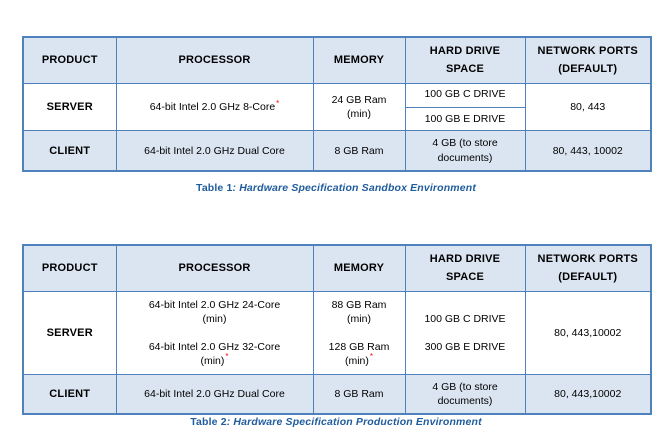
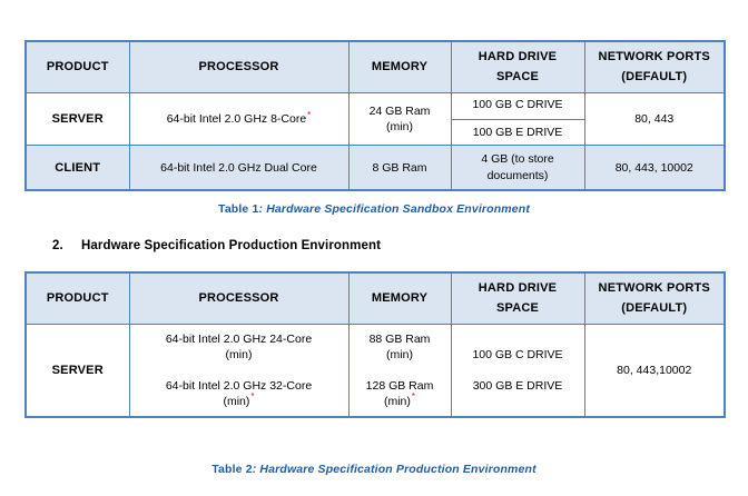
  PRODUCT	PROCESSOR	MEMORY	HARD DRIVE SPACE	NETWORK PORTS (DEFAULT)
  SERVER	64-bit Intel 2.0 GHz 8-Core*	24 GB Ram (min)	100 GB C DRIVE	80, 443
  100 GB E DRIVE
  CLIENT	64-bit Intel 2.0 GHz Dual Core	8 GB Ram	4 GB (to store documents)	80, 443, 10002
  Table 1: Hardware Specification Sandbox Environment
+ 2.
+ Hardware Specification Production Environment
  PRODUCT	PROCESSOR	MEMORY	HARD DRIVE SPACE	NETWORK PORTS (DEFAULT)
  SERVER	64-bit Intel 2.0 GHz 24-Core (min) 64-bit Intel 2.0 GHz 32-Core (min)*	88 GB Ram (min) 128 GB Ram (min)*	100 GB C DRIVE 300 GB E DRIVE	80, 443,10002
- CLIENT	64-bit Intel 2.0 GHz Dual Core	8 GB Ram	4 GB (to store documents)	80, 443,10002
  Table 2: Hardware Specification Production Environment
